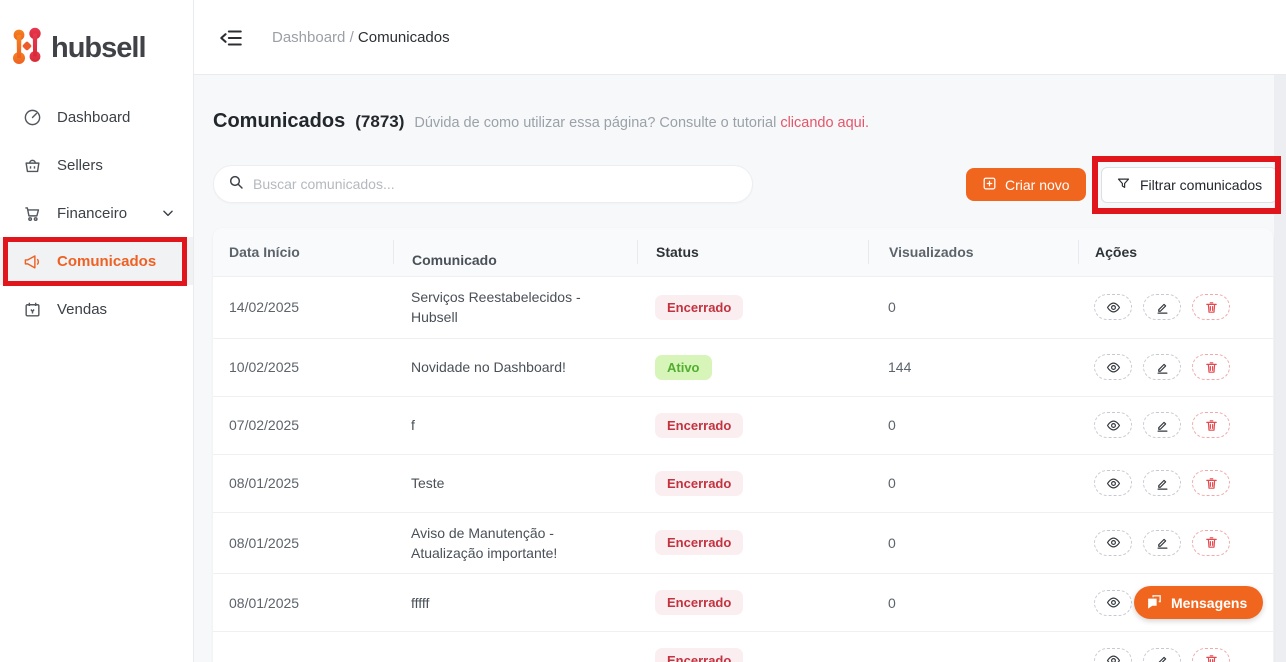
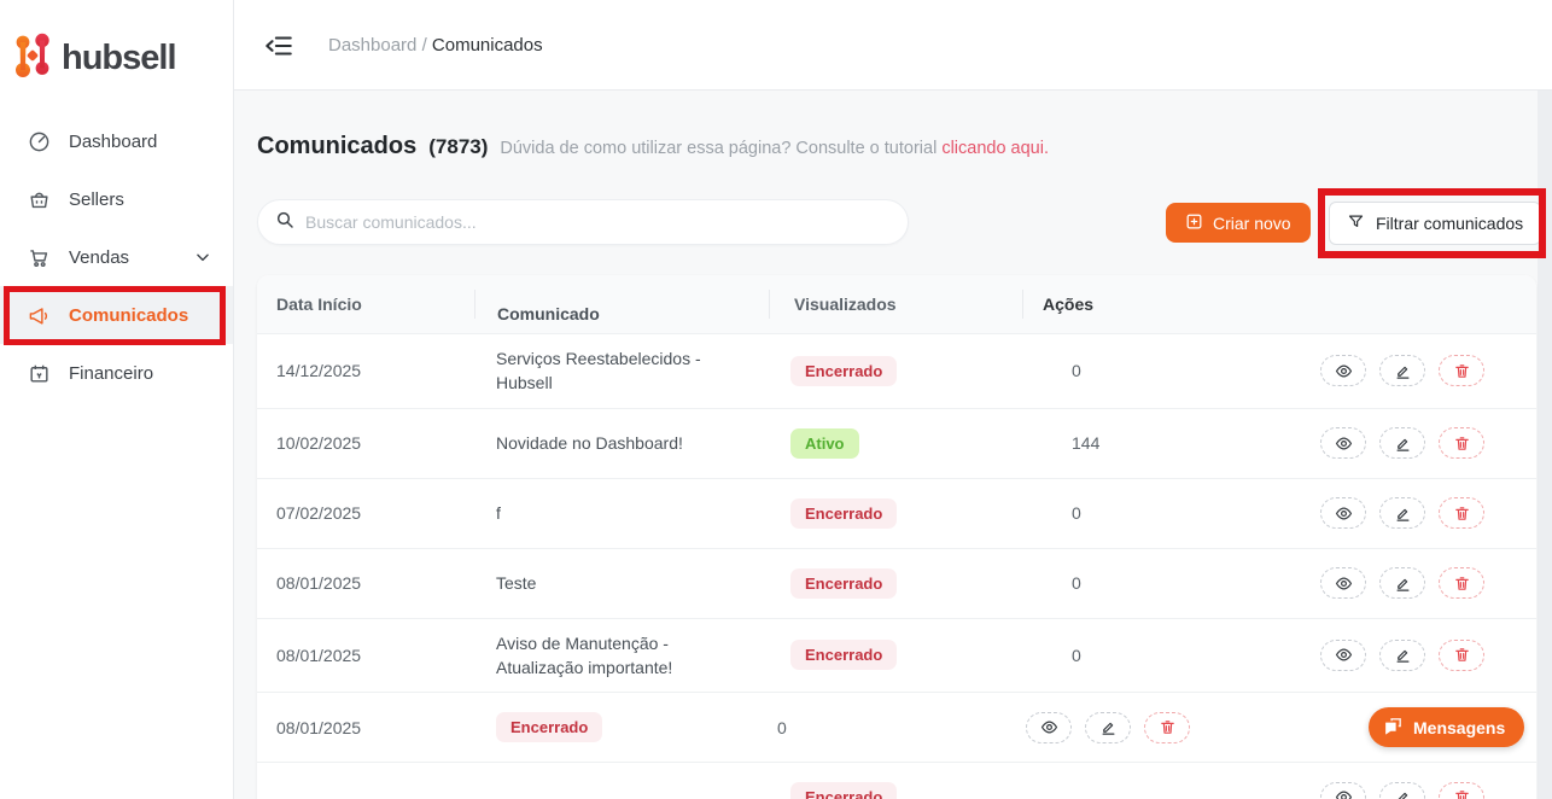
  hubsell
  Dashboard
  Sellers
- Financeiro
+ Vendas
  Comunicados
- Vendas
+ Financeiro
  Dashboard / Comunicados
  Comunicados
  (7873)
  Dúvida de como utilizar essa página? Consulte o tutorial clicando aqui.
  Buscar comunicados...
  Criar novo
  Filtrar comunicados
  Data Início
  Comunicado
- Status
  Visualizados
  Ações
- 14/02/2025
+ 14/12/2025
  Serviços Reestabelecidos - Hubsell
  Encerrado
  0
  10/02/2025
  Novidade no Dashboard!
  Ativo
  144
  07/02/2025
  f
  Encerrado
  0
  08/01/2025
  Teste
  Encerrado
  0
  08/01/2025
  Aviso de Manutenção - Atualização importante!
  Encerrado
  0
  08/01/2025
- fffff
  Encerrado
  0
  Encerrado
  Mensagens
